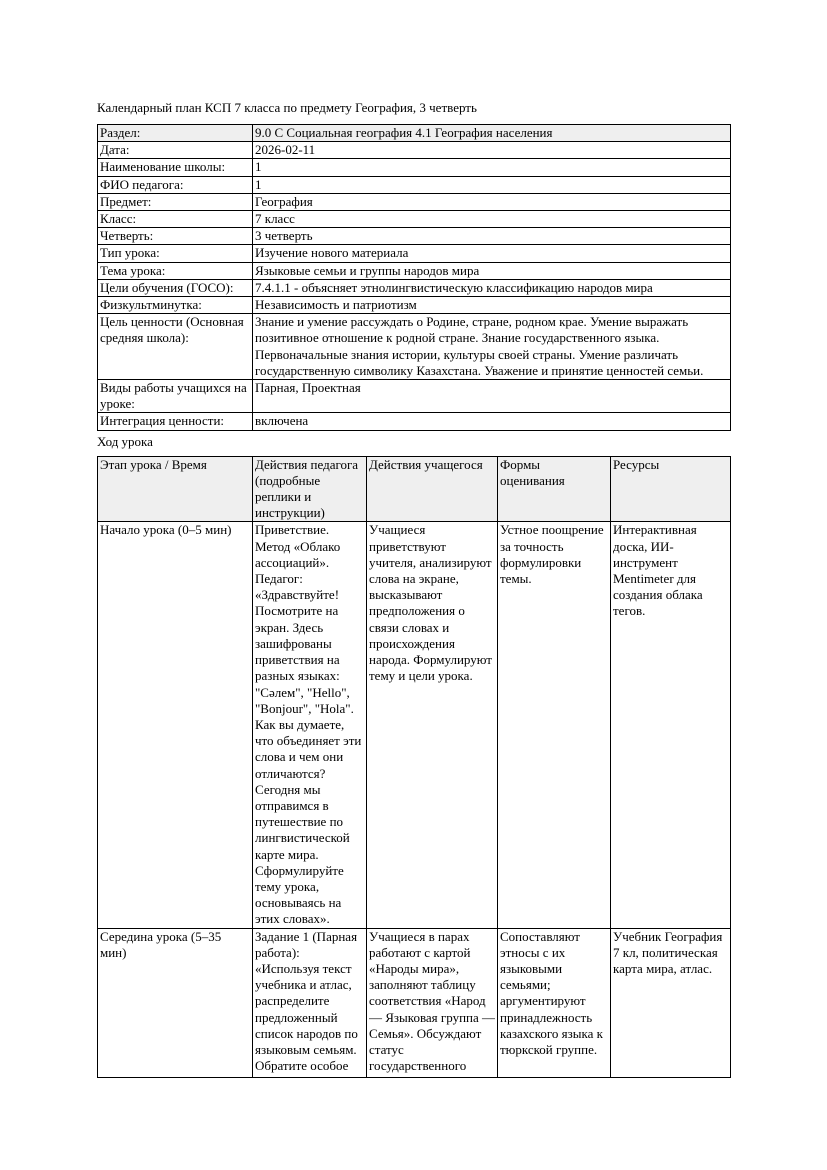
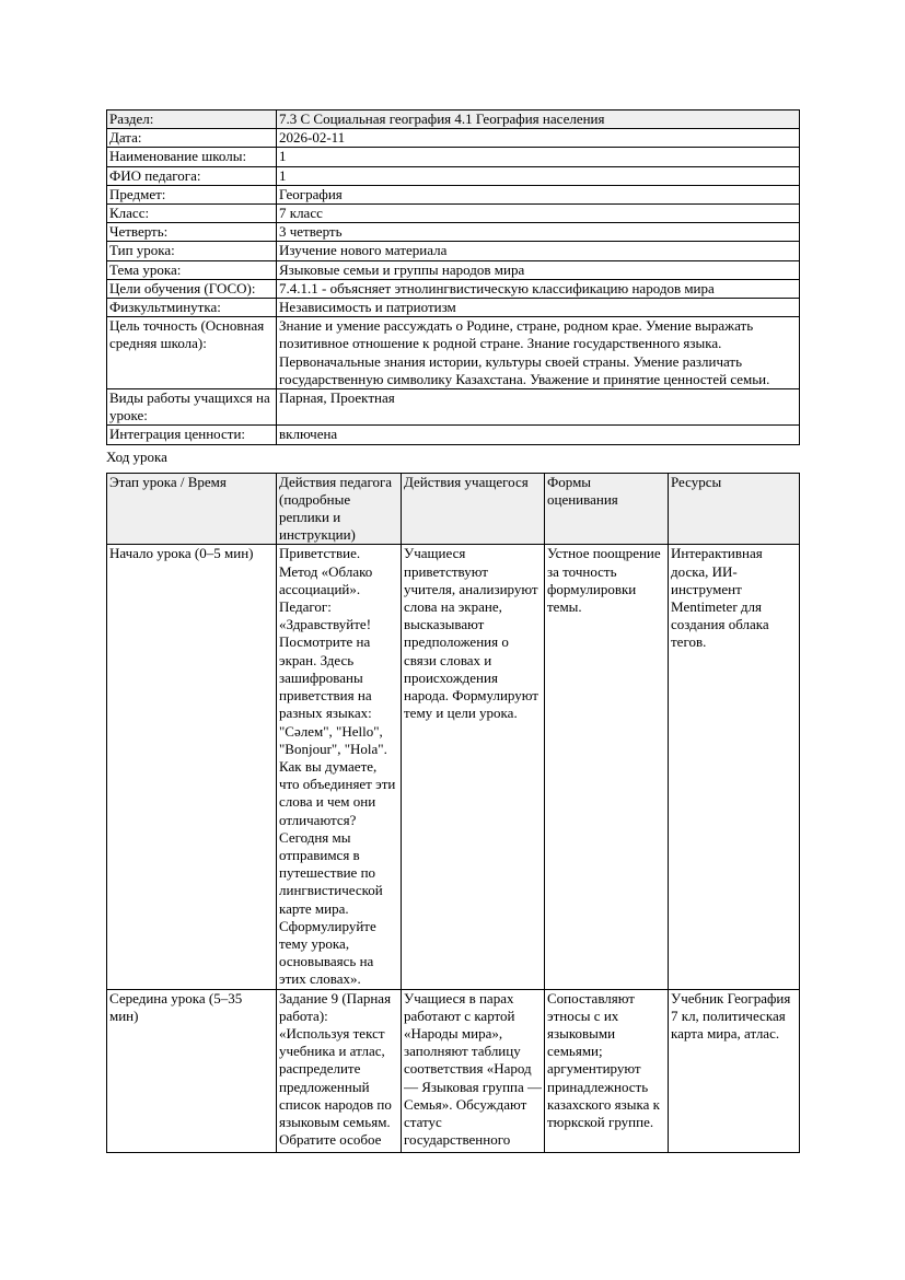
- Календарный план КСП 7 класса по предмету География, 3 четверть
- Раздел:	9.0 С Социальная география 4.1 География населения
+ Раздел:	7.3 С Социальная география 4.1 География населения
  Дата:	2026-02-11
  Наименование школы:	1
  ФИО педагога:	1
  Предмет:	География
  Класс:	7 класс
  Четверть:	3 четверть
  Тип урока:	Изучение нового материала
  Тема урока:	Языковые семьи и группы народов мира
  Цели обучения (ГОСО):	7.4.1.1 - объясняет этнолингвистическую классификацию народов мира
  Физкультминутка:	Независимость и патриотизм
- Цель ценности (Основная средняя школа):	Знание и умение рассуждать о Родине, стране, родном крае. Умение выражать позитивное отношение к родной стране. Знание государственного языка. Первоначальные знания истории, культуры своей страны. Умение различать государственную символику Казахстана. Уважение и принятие ценностей семьи.
+ Цель точность (Основная средняя школа):	Знание и умение рассуждать о Родине, стране, родном крае. Умение выражать позитивное отношение к родной стране. Знание государственного языка. Первоначальные знания истории, культуры своей страны. Умение различать государственную символику Казахстана. Уважение и принятие ценностей семьи.
  Виды работы учащихся на уроке:	Парная, Проектная
  Интеграция ценности:	включена
  Ход урока
  Этап урока / Время	Действия педагога (подробные реплики и инструкции)	Действия учащегося	Формы оценивания	Ресурсы
  Начало урока (0–5 мин)	Приветствие. Метод «Облако ассоциаций». Педагог: «Здравствуйте! Посмотрите на экран. Здесь зашифрованы приветствия на разных языках: "Сәлем", "Hello", "Bonjour", "Hola". Как вы думаете, что объединяет эти слова и чем они отличаются? Сегодня мы отправимся в путешествие по лингвистической карте мира. Сформулируйте тему урока, основываясь на этих словах».	Учащиеся приветствуют учителя, анализируют слова на экране, высказывают предположения о связи словах и происхождения народа. Формулируют тему и цели урока.	Устное поощрение за точность формулировки темы.	Интерактивная доска, ИИ-инструмент Mentimeter для создания облака тегов.
- Середина урока (5–35 мин)	Задание 1 (Парная работа): «Используя текст учебника и атлас, распределите предложенный список народов по языковым семьям. Обратите особое	Учащиеся в парах работают с картой «Народы мира», заполняют таблицу соответствия «Народ — Языковая группа — Семья». Обсуждают статус государственного	Сопоставляют этносы с их языковыми семьями; аргументируют принадлежность казахского языка к тюркской группе.	Учебник География 7 кл, политическая карта мира, атлас.
+ Середина урока (5–35 мин)	Задание 9 (Парная работа): «Используя текст учебника и атлас, распределите предложенный список народов по языковым семьям. Обратите особое	Учащиеся в парах работают с картой «Народы мира», заполняют таблицу соответствия «Народ — Языковая группа — Семья». Обсуждают статус государственного	Сопоставляют этносы с их языковыми семьями; аргументируют принадлежность казахского языка к тюркской группе.	Учебник География 7 кл, политическая карта мира, атлас.
